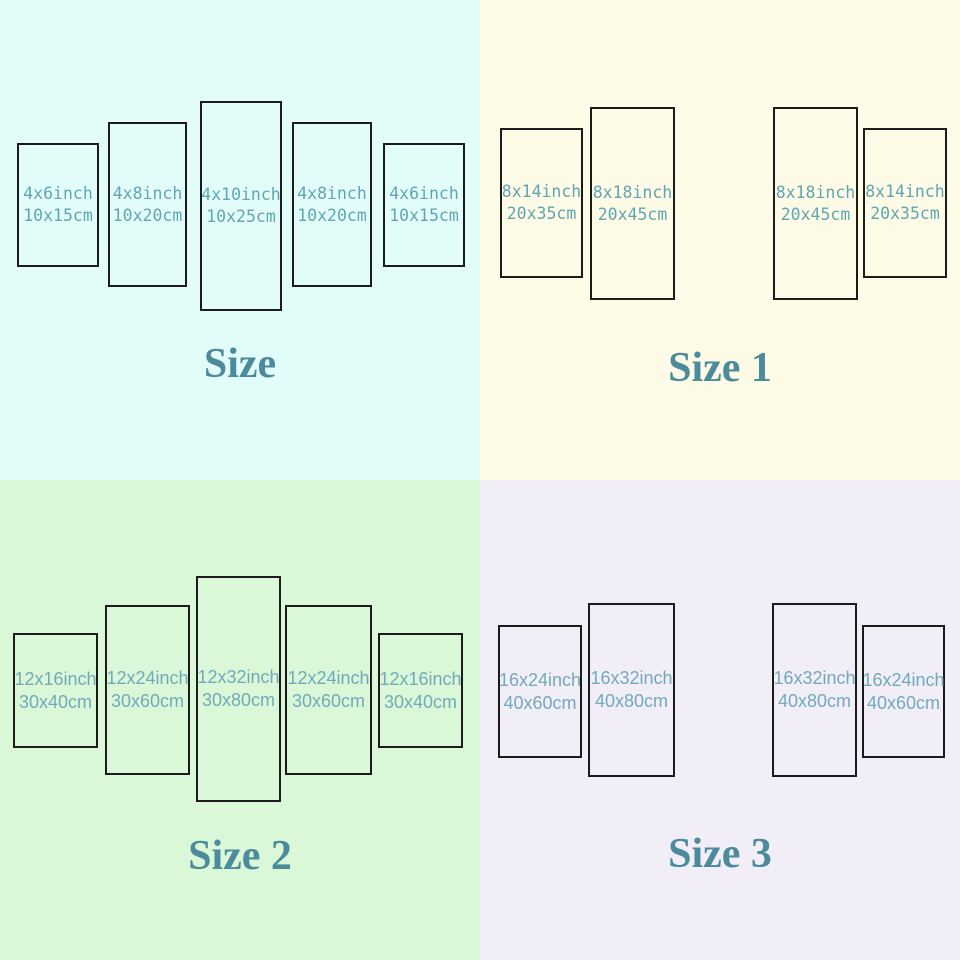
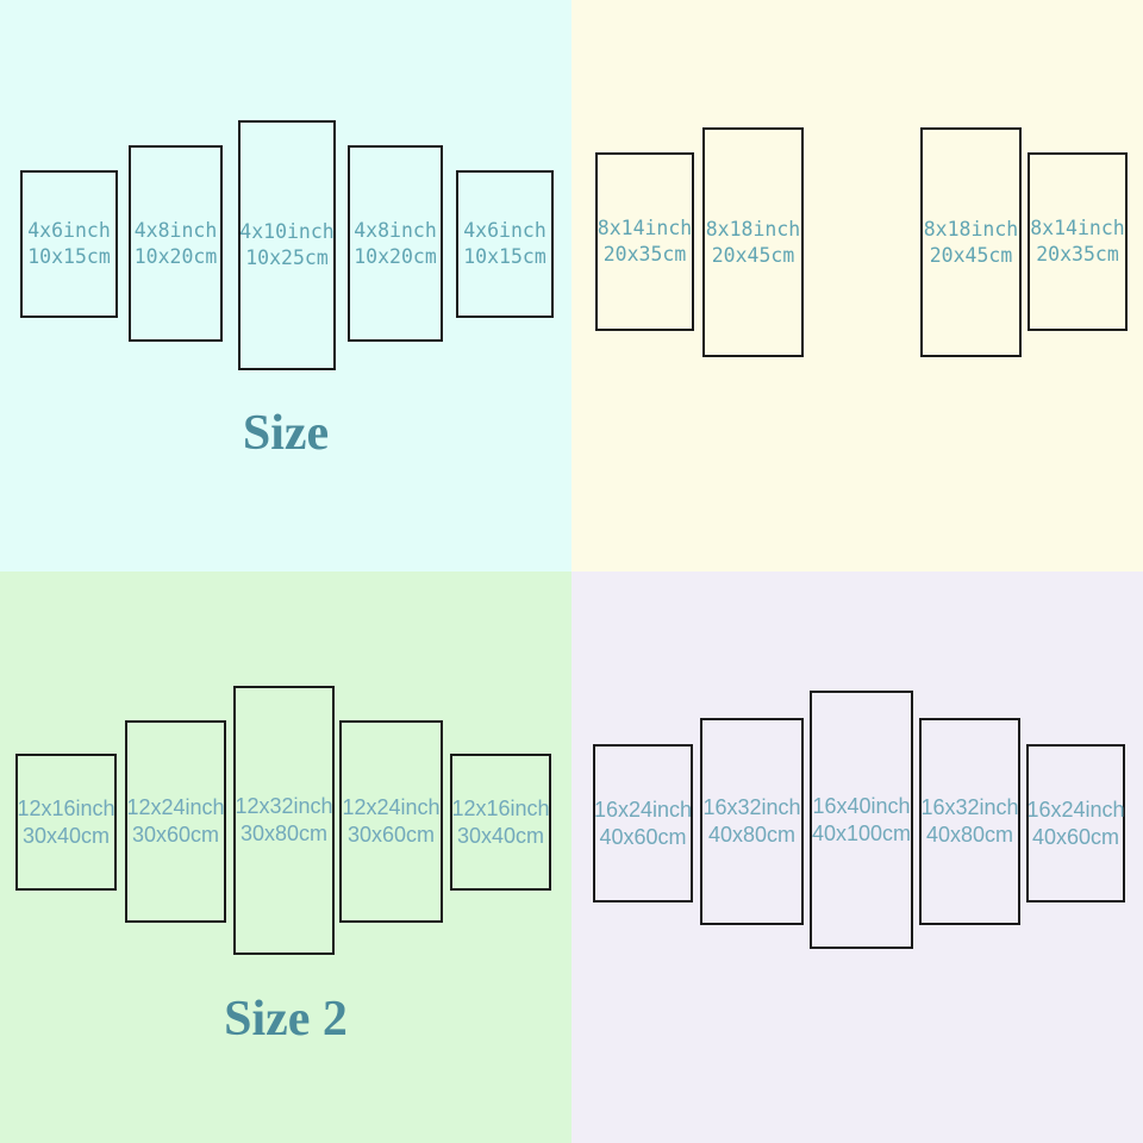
  4x6inch
  10x15cm
  4x8inch
  10x20cm
  4x10inch
  10x25cm
  4x8inch
  10x20cm
  4x6inch
  10x15cm
  Size
  8x14inch
  20x35cm
  8x18inch
  20x45cm
  8x18inch
  20x45cm
  8x14inch
  20x35cm
- Size 1
  12x16inch
  30x40cm
  12x24inch
  30x60cm
  12x32inch
  30x80cm
  12x24inch
  30x60cm
  12x16inch
  30x40cm
  Size 2
  16x24inch
  40x60cm
  16x32inch
  40x80cm
+ 16x40inch
+ 40x100cm
  16x32inch
  40x80cm
  16x24inch
  40x60cm
- Size 3
